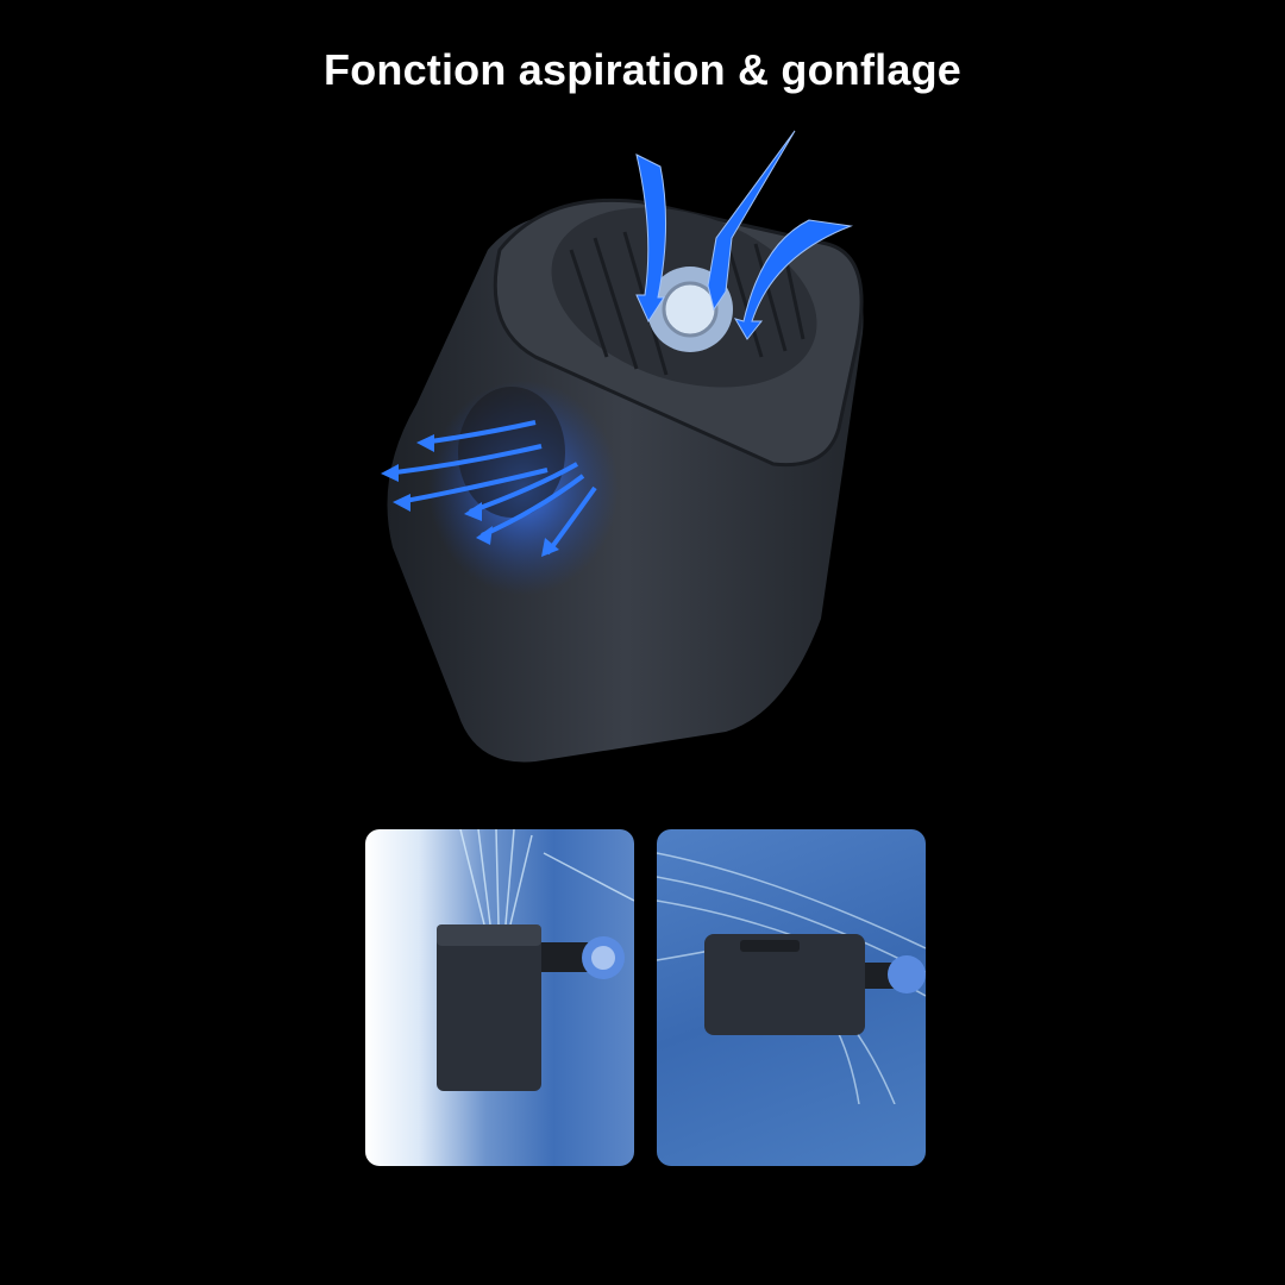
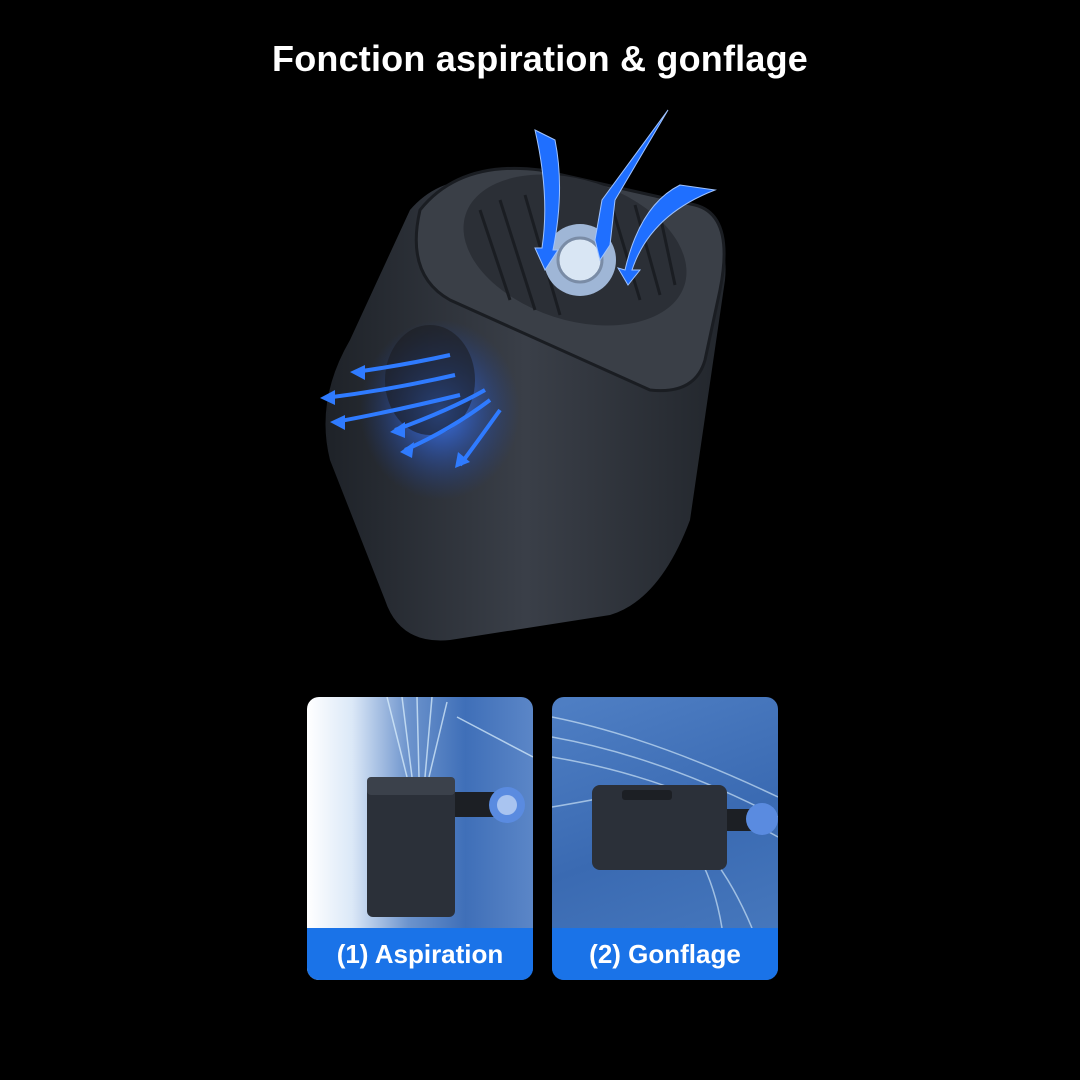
  Fonction aspiration & gonflage
+ (1) Aspiration
+ (2) Gonflage
